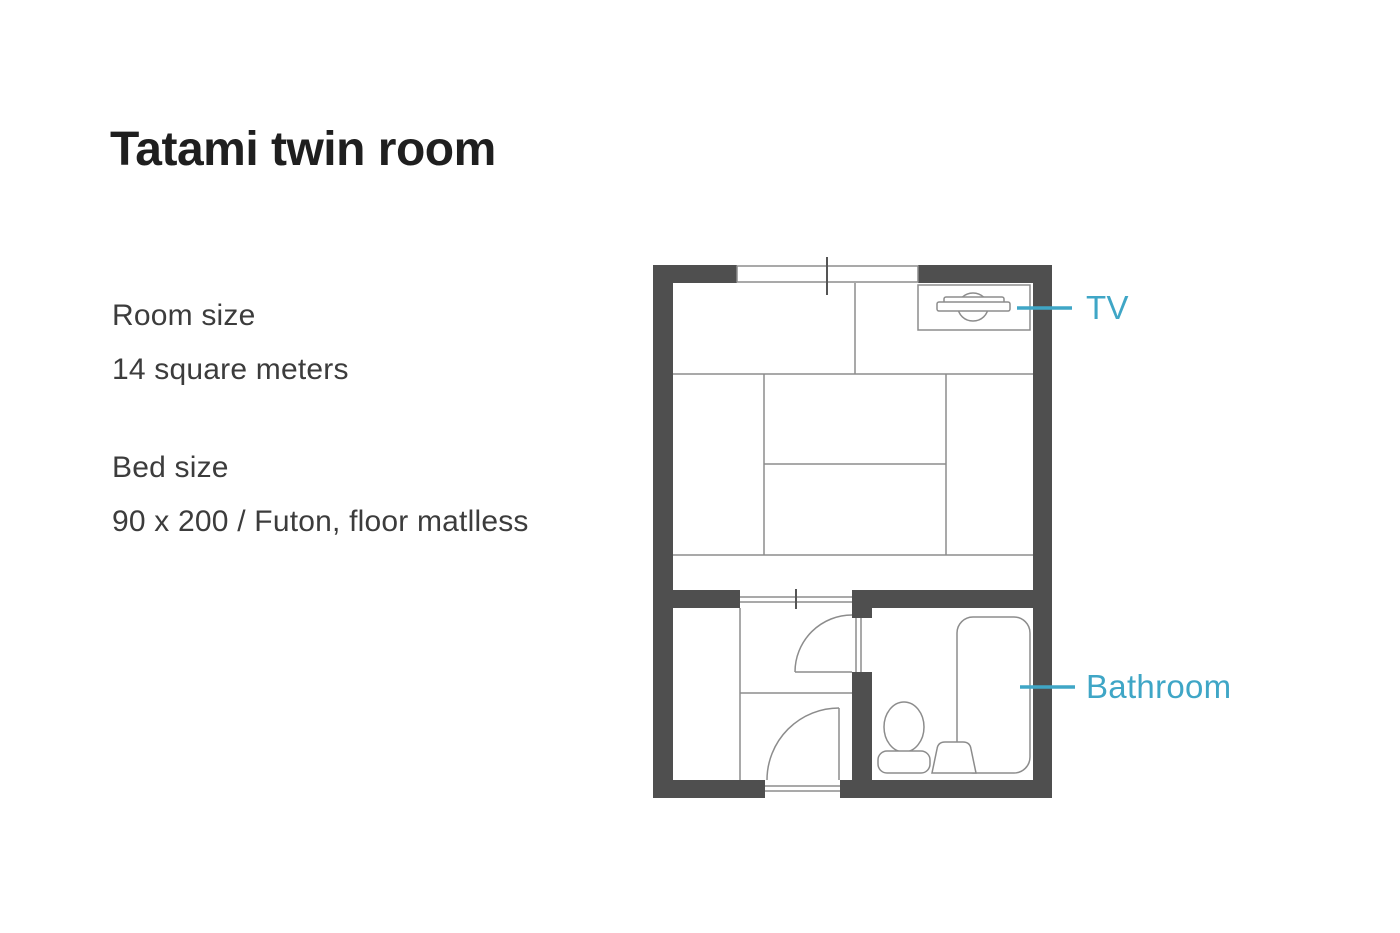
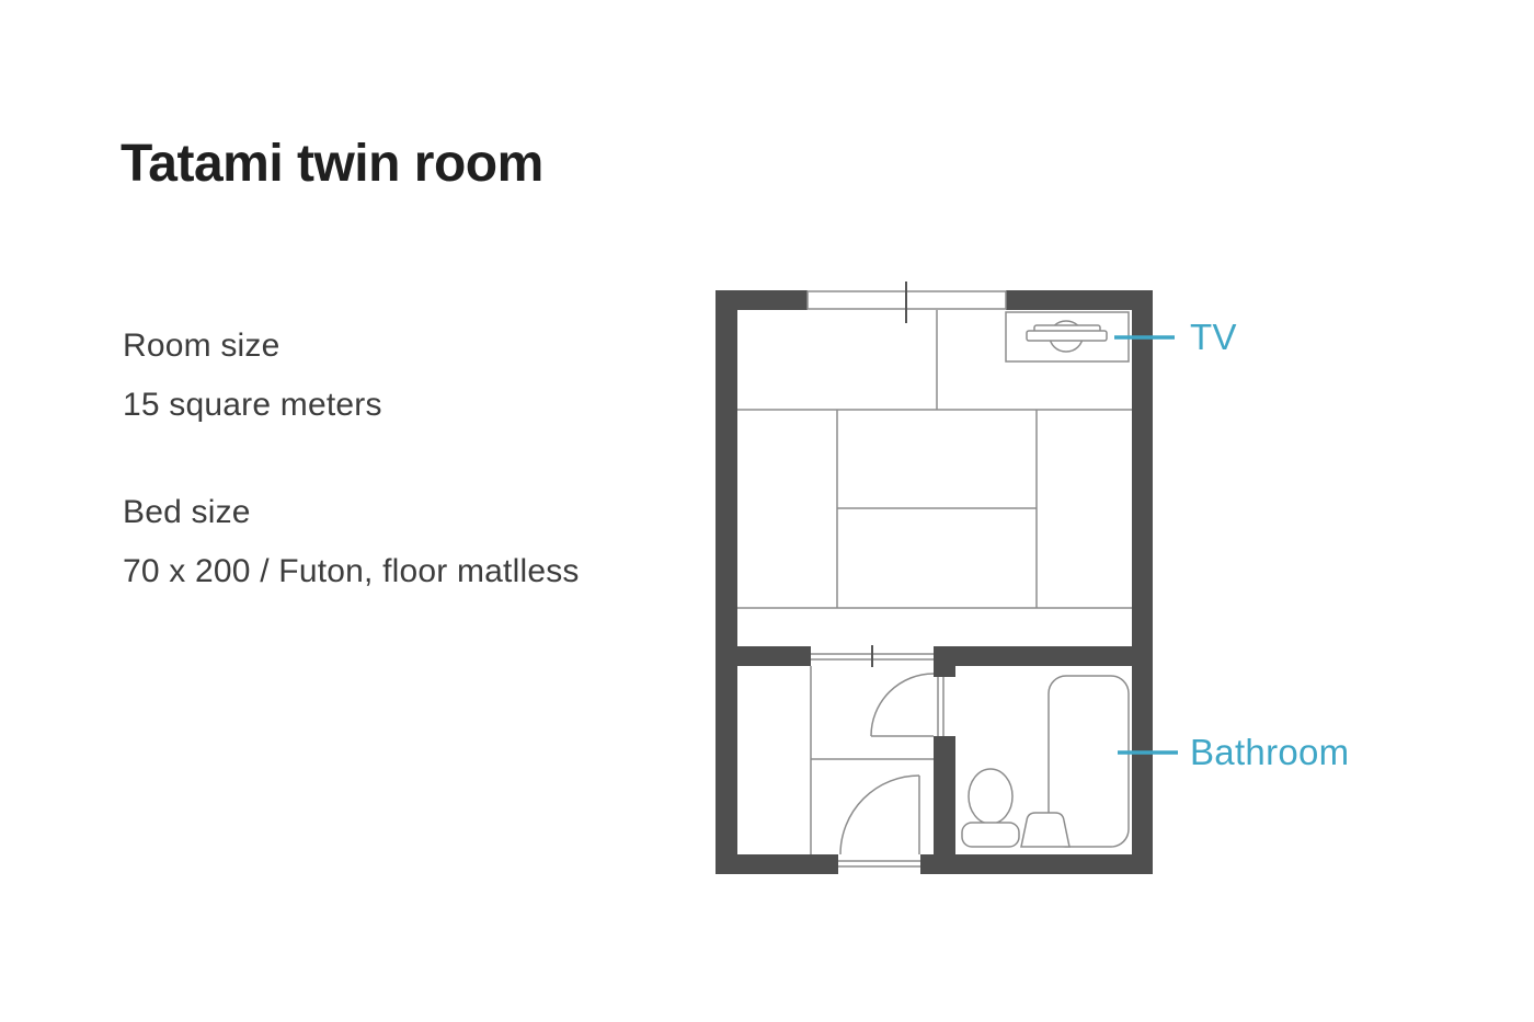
  Tatami twin room
  Room size
- 14 square meters
+ 15 square meters
  Bed size
- 90 x 200 / Futon, floor matlless
+ 70 x 200 / Futon, floor matlless
  TV
  Bathroom
